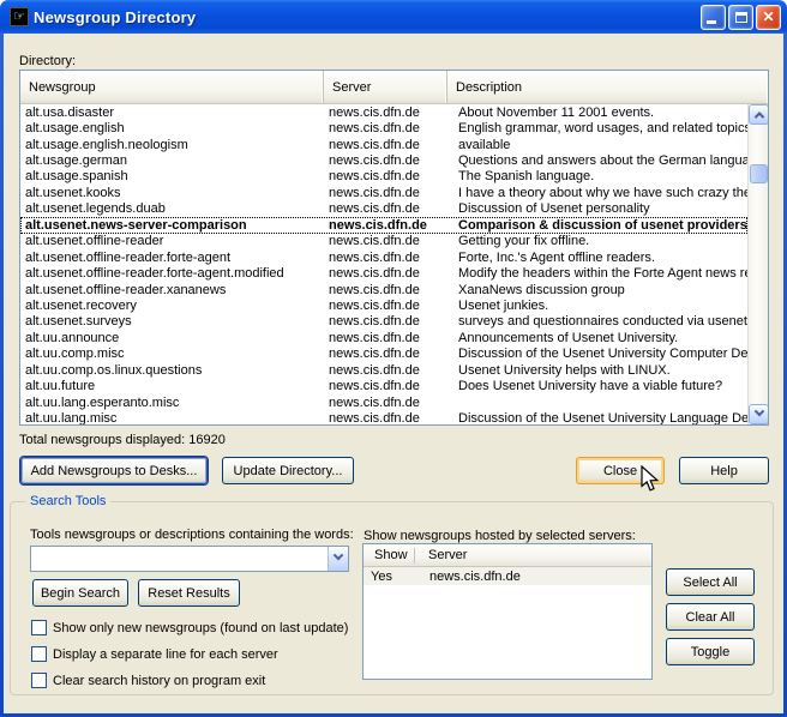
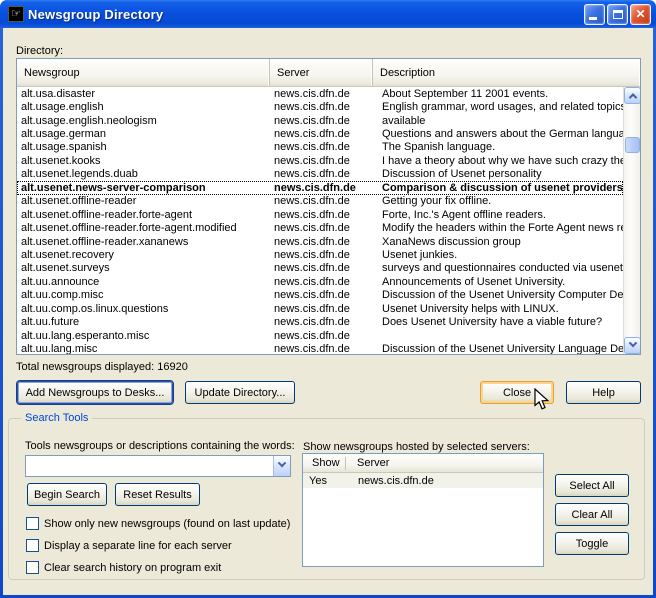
  ☞
  Newsgroup Directory
  ✕
  Directory:
  Newsgroup
  Server
  Description
  alt.usa.disaster
  news.cis.dfn.de
- About November 11 2001 events.
+ About September 11 2001 events.
  alt.usage.english
  news.cis.dfn.de
  English grammar, word usages, and related topic
  alt.usage.english.neologism
  news.cis.dfn.de
  available
  alt.usage.german
  news.cis.dfn.de
  Questions and answers about the German langua
  alt.usage.spanish
  news.cis.dfn.de
  The Spanish language.
  alt.usenet.kooks
  news.cis.dfn.de
  I have a theory about why we have such crazy th
  alt.usenet.legends.duab
  news.cis.dfn.de
  Discussion of Usenet personality
  alt.usenet.news-server-comparison
  news.cis.dfn.de
  Comparison & discussion of usenet providers
  alt.usenet.offline-reader
  news.cis.dfn.de
  Getting your fix offline.
  alt.usenet.offline-reader.forte-agent
  news.cis.dfn.de
  Forte, Inc.'s Agent offline readers.
  alt.usenet.offline-reader.forte-agent.modified
  news.cis.dfn.de
  Modify the headers within the Forte Agent news r
  alt.usenet.offline-reader.xananews
  news.cis.dfn.de
  XanaNews discussion group
  alt.usenet.recovery
  news.cis.dfn.de
  Usenet junkies.
  alt.usenet.surveys
  news.cis.dfn.de
  surveys and questionnaires conducted via usenet
  alt.uu.announce
  news.cis.dfn.de
  Announcements of Usenet University.
  alt.uu.comp.misc
  news.cis.dfn.de
  Discussion of the Usenet University Computer De
  alt.uu.comp.os.linux.questions
  news.cis.dfn.de
  Usenet University helps with LINUX.
  alt.uu.future
  news.cis.dfn.de
  Does Usenet University have a viable future?
  alt.uu.lang.esperanto.misc
  news.cis.dfn.de
  alt.uu.lang.misc
  news.cis.dfn.de
  Discussion of the Usenet University Language De
  Total newsgroups displayed: 16920
  Add Newsgroups to Desks...
  Update Directory...
  Close
  Help
  Search Tools
  Tools newsgroups or descriptions containing the words:
  Begin Search
  Reset Results
  Show only new newsgroups (found on last update)
  Display a separate line for each server
  Clear search history on program exit
  Show newsgroups hosted by selected servers:
  Show
  Server
  Yes
  news.cis.dfn.de
  Select All
  Clear All
  Toggle
